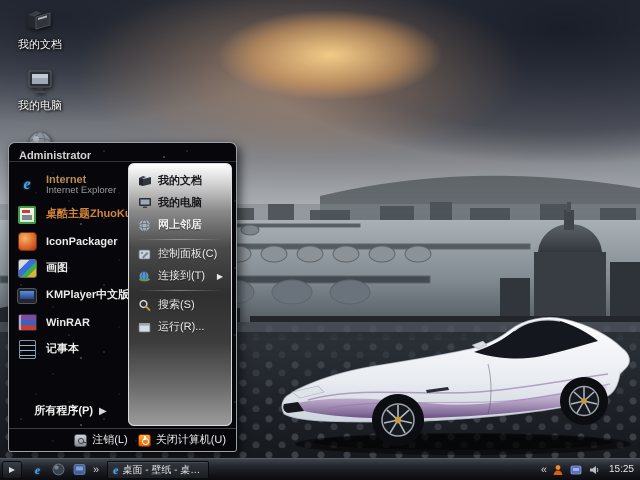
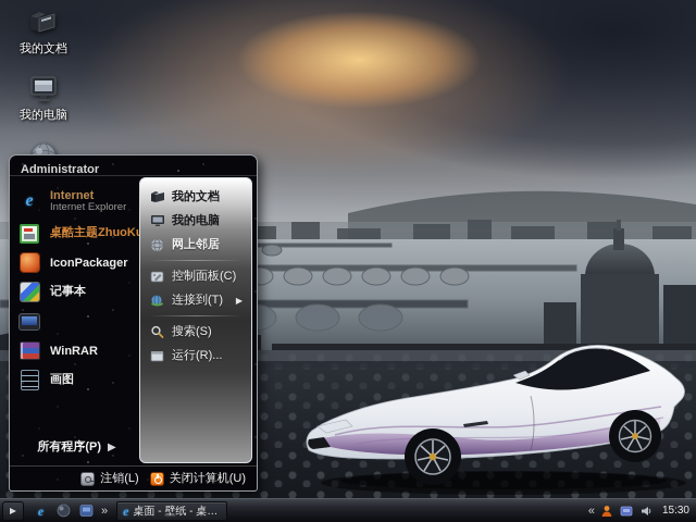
  我的文档
  我的电脑
  Administrator
  e
  Internet
  Internet Explorer
  IconPackager
- 画图
+ 记事本
- KMPlayer中文版
  WinRAR
- 记事本
+ 画图
  所有程序(P)
  ▶
  我的文档
  我的电脑
  网上邻居
  控制面板(C)
  连接到(T)
  ▶
  搜索(S)
  运行(R)...
  注销(L)
  关闭计算机(U)
  e
  »
  e
  «
- 15:25
+ 15:30
